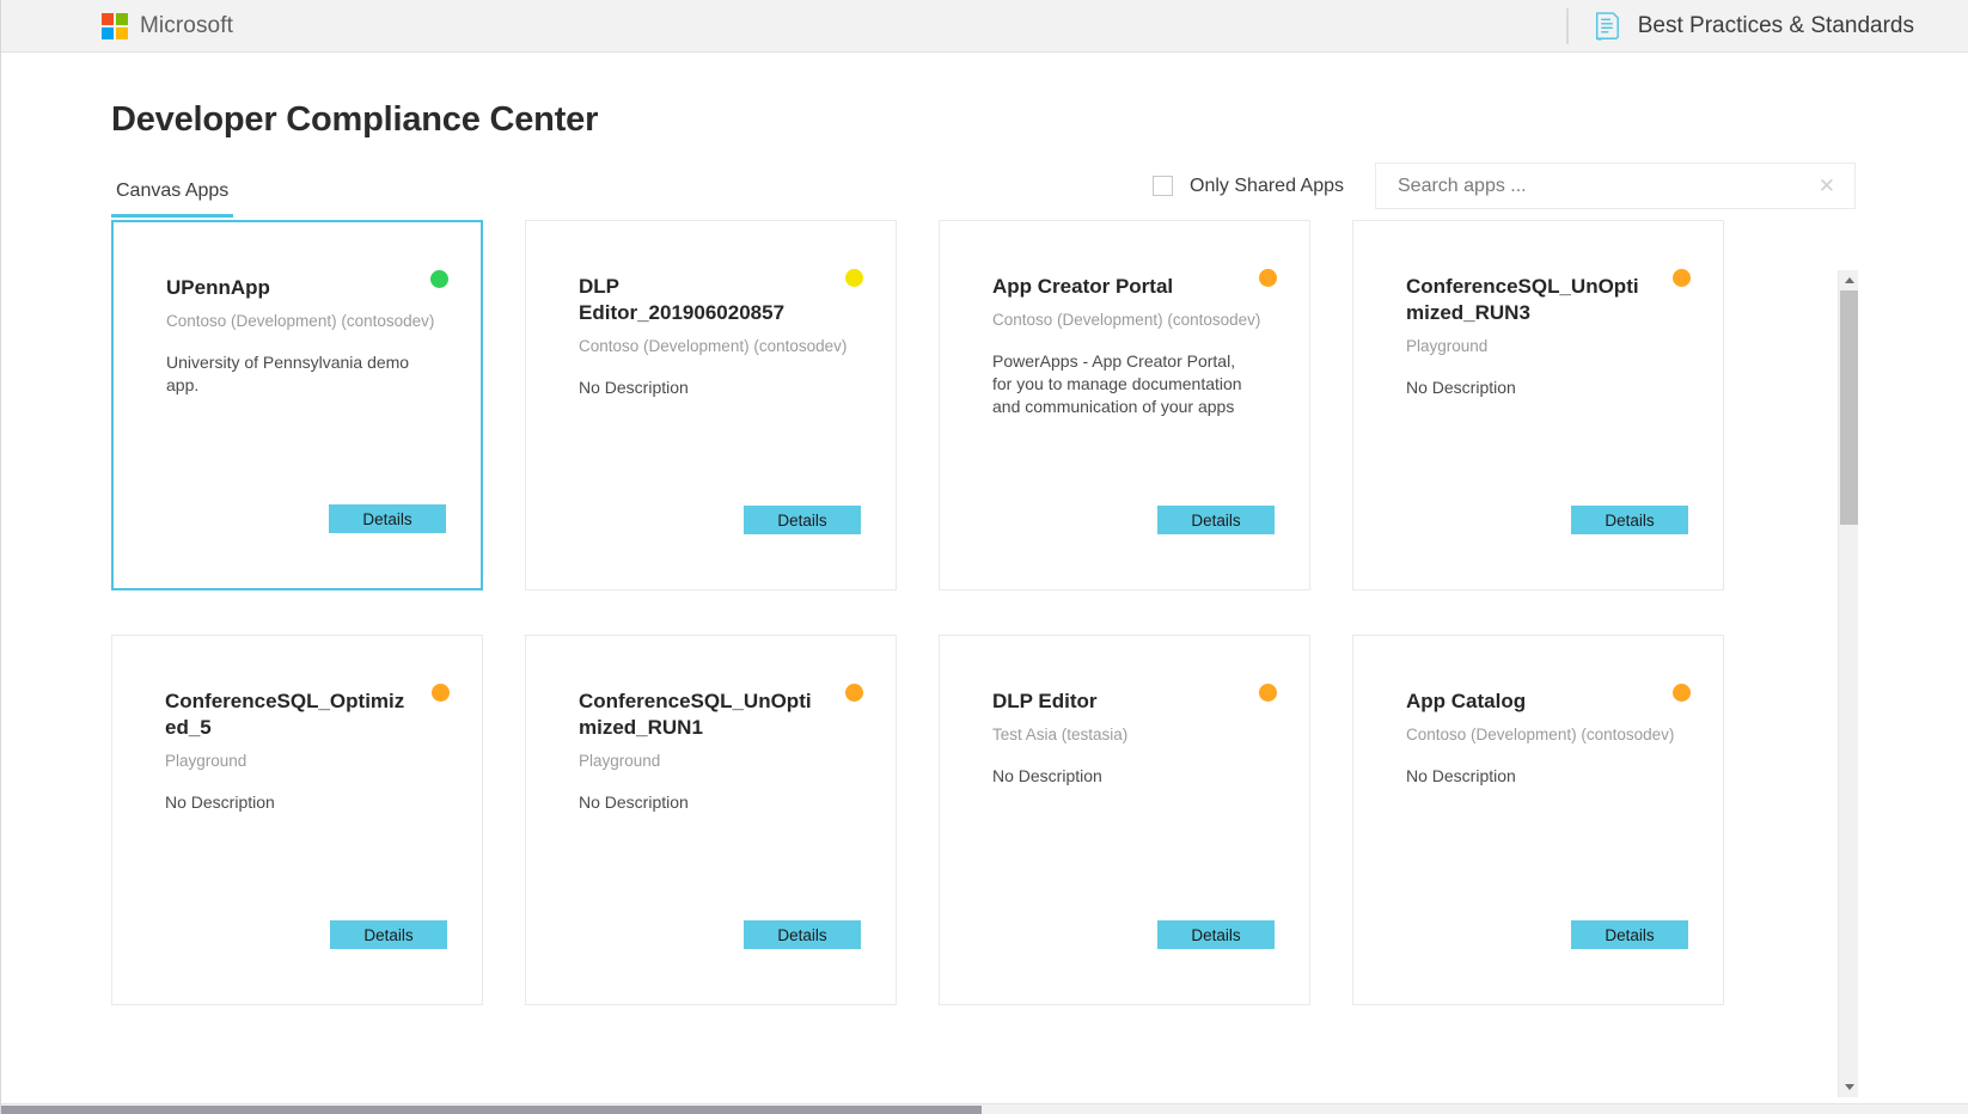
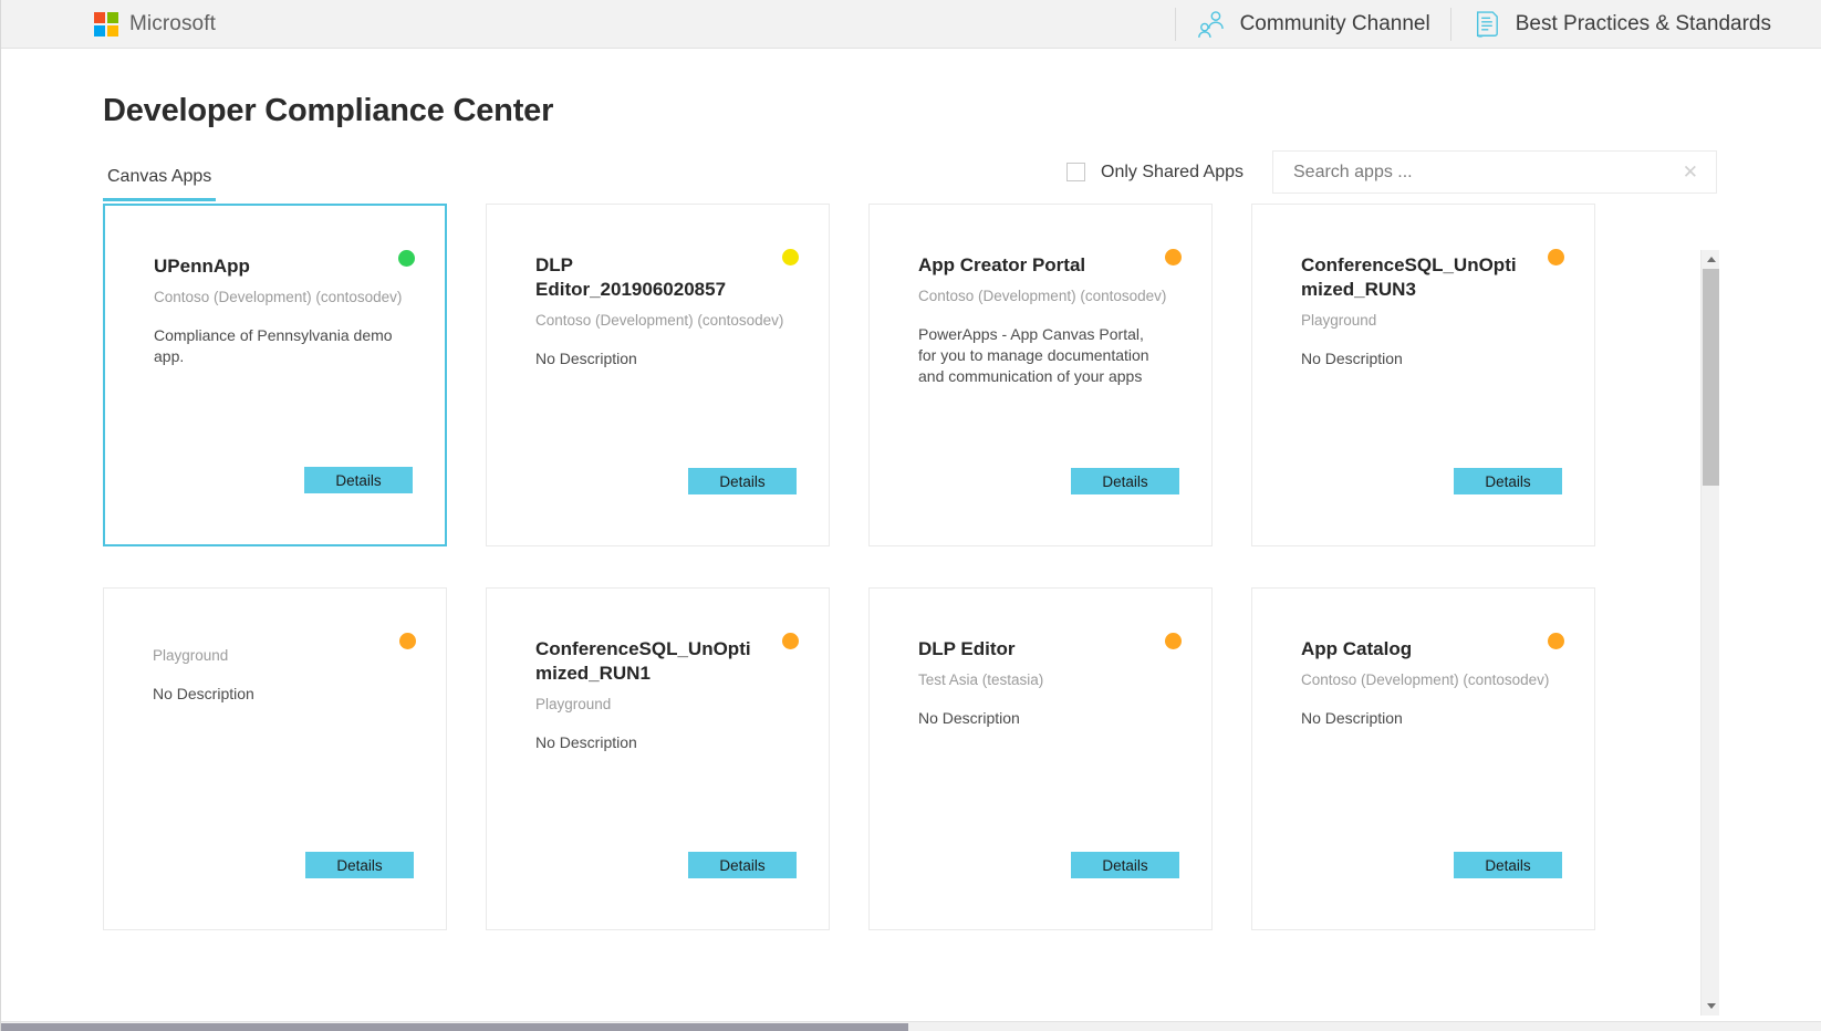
  Microsoft
+ Community Channel
  Best Practices & Standards
  Developer Compliance Center
  Canvas Apps
  Only Shared Apps
  Search apps ...
  ✕
  UPennApp
  Contoso (Development) (contosodev)
- University of Pennsylvania demo app.
+ Compliance of Pennsylvania demo app.
  Details
  DLP Editor_201906020857
  Contoso (Development) (contosodev)
  No Description
  Details
  App Creator Portal
  Contoso (Development) (contosodev)
- PowerApps - App Creator Portal, for you to manage documentation and communication of your apps
+ PowerApps - App Canvas Portal, for you to manage documentation and communication of your apps
  Details
  ConferenceSQL_UnOptimized_RUN3
  Playground
  No Description
  Details
- ConferenceSQL_Optimized_5
  Playground
  No Description
  Details
  ConferenceSQL_UnOptimized_RUN1
  Playground
  No Description
  Details
  DLP Editor
  Test Asia (testasia)
  No Description
  Details
  App Catalog
  Contoso (Development) (contosodev)
  No Description
  Details
